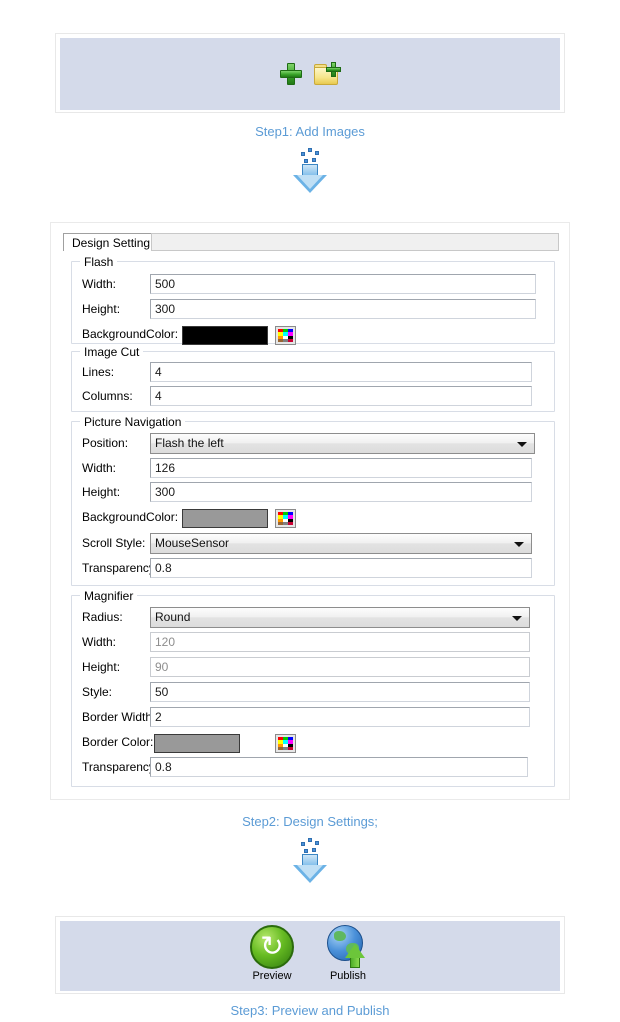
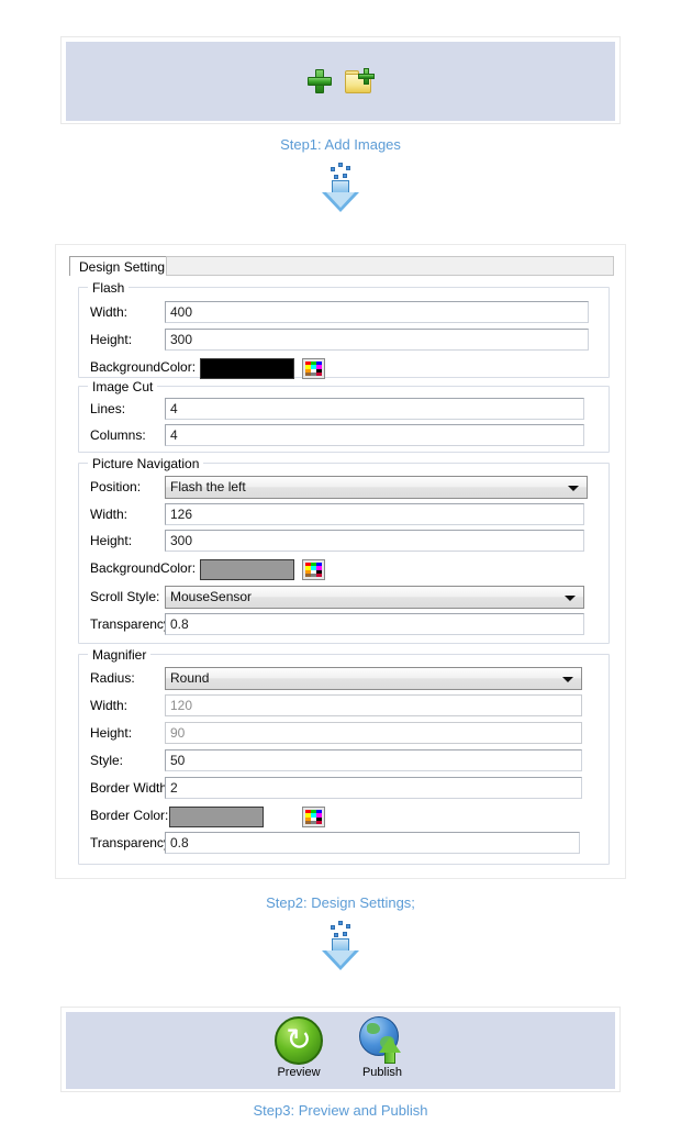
  Step1: Add Images
  Design Setting
  Flash
  Width:
- 500
+ 400
  Height:
  300
  BackgroundColor:
  Image Cut
  Lines:
  4
  Columns:
  4
  Picture Navigation
  Position:
  Flash the left
  Width:
  126
  Height:
  300
  BackgroundColor:
  Scroll Style:
  MouseSensor
  Transparenc
  0.8
  Magnifier
  Radius:
  Round
  Width:
  120
  Height:
  90
  Style:
  50
  Border Width
  2
  Border Color:
  Transparenc
  0.8
  Step2: Design Settings;
  Preview
  Publish
  Step3: Preview and Publish
